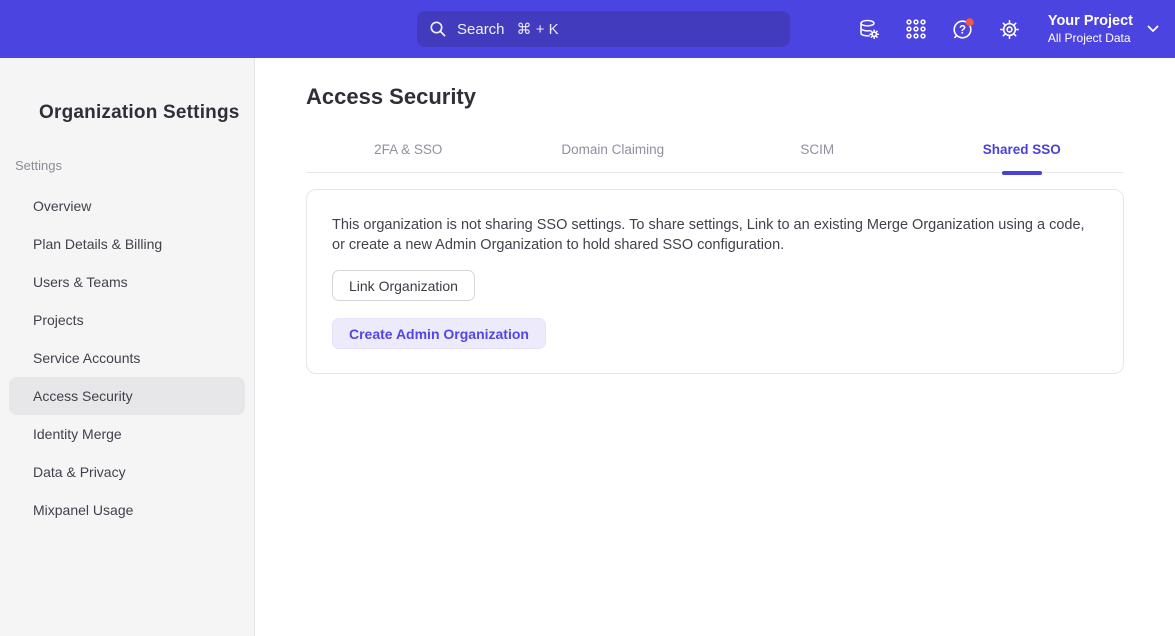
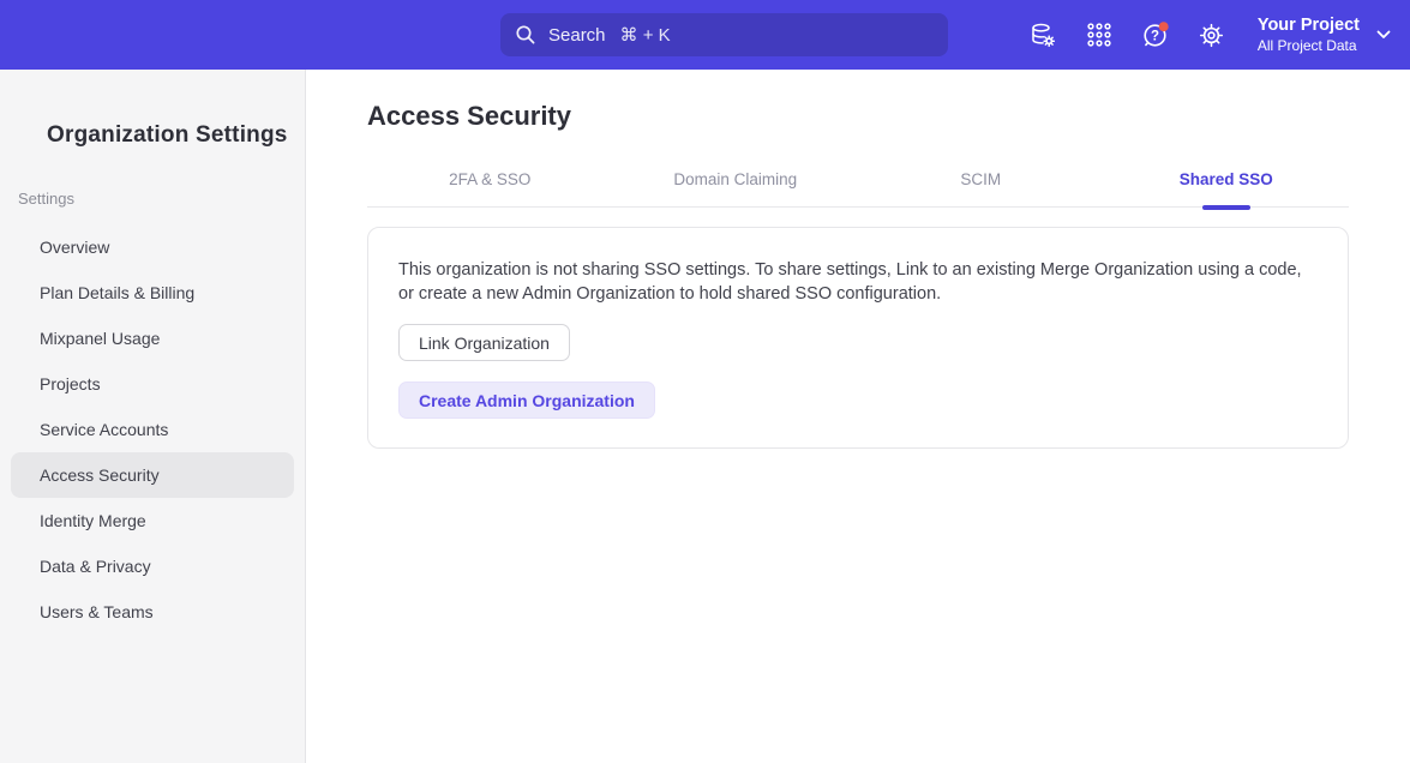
  Search
  ⌘ + K
  ?
  Your Project
  All Project Data
  Organization Settings
  Settings
  Overview
  Plan Details & Billing
- Users & Teams
+ Mixpanel Usage
  Projects
  Service Accounts
  Access Security
  Identity Merge
  Data & Privacy
- Mixpanel Usage
+ Users & Teams
  Access Security
  2FA & SSO
  Domain Claiming
  SCIM
  Shared SSO
  This organization is not sharing SSO settings. To share settings, Link to an existing Merge Organization using a code, or create a new Admin Organization to hold shared SSO configuration.
  Link Organization
  Create Admin Organization
